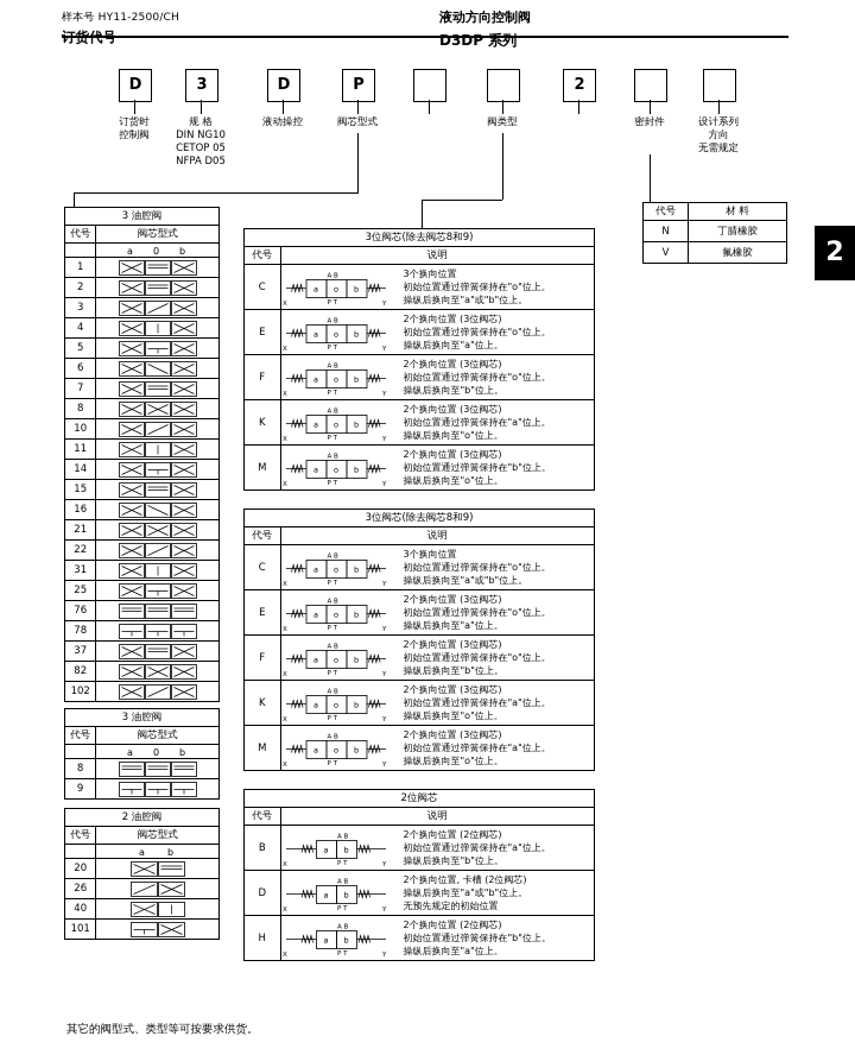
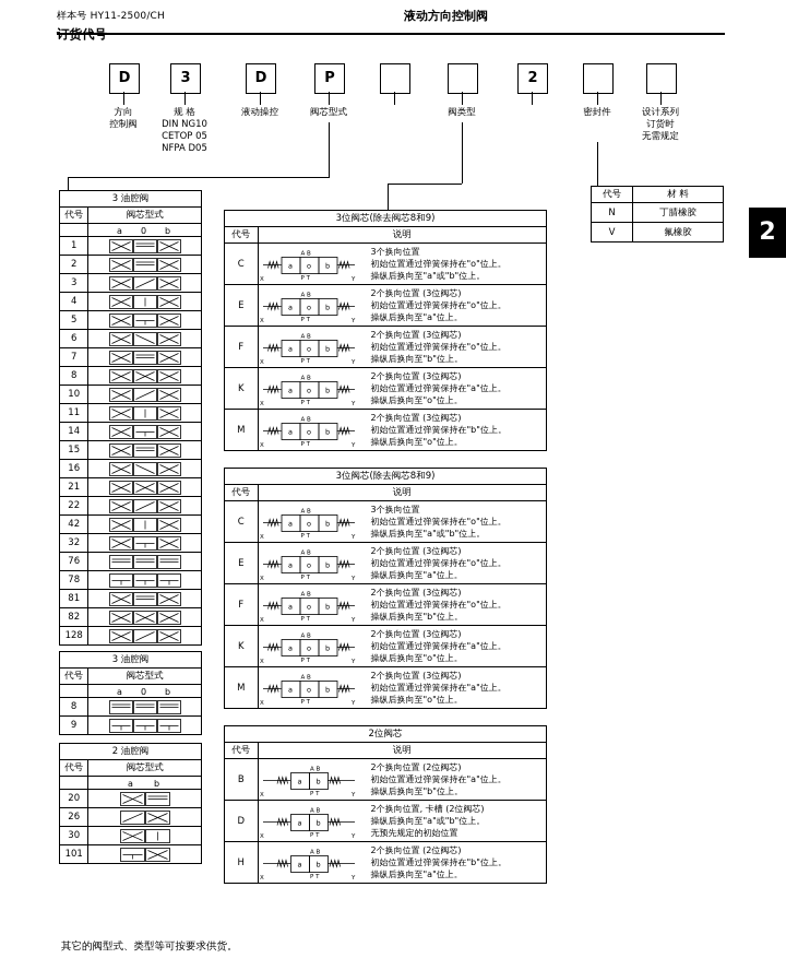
  样本号 HY11-2500/CH
  液动方向控制阀
- D3DP 系列
  2
  D
  3
  D
  P
  2
- 订货时
+ 方向
  控制阀
  规 格
  DIN NG10
  CETOP 05
  NFPA D05
  液动操控
  阀芯型式
  阀类型
  密封件
  设计系列
- 方向
+ 订货时
  无需规定
  代号	材 料
  N	丁腈橡胶
  V	氟橡胶
  3 油腔阀
  代号	阀芯型式
  	a 0 b
  1
  2
  3
  4
  5
  6
  7
  8
  10
  11
  14
  15
  16
  21
  22
- 31
+ 42
- 25
+ 32
  76
  78
- 37
+ 81
  82
- 102
+ 128
  3 油腔阀
  代号	阀芯型式
  	a 0 b
  8
  9
  2 油腔阀
  代号	阀芯型式
  	a b
  20
  26
- 40
+ 30
  101
  3位阀芯(除去阀芯8和9)
  代号	说明
  C	a o b3个换向位置初始位置通过弹簧保持在"o"位上。操纵后换向至"a"或"b"位上。
  E	a o b2个换向位置 (3位阀芯)初始位置通过弹簧保持在"o"位上。操纵后换向至"a"位上。
  F	a o b2个换向位置 (3位阀芯)初始位置通过弹簧保持在"o"位上。操纵后换向至"b"位上。
  K	a o b2个换向位置 (3位阀芯)初始位置通过弹簧保持在"a"位上。操纵后换向至"o"位上。
  M	a o b2个换向位置 (3位阀芯)初始位置通过弹簧保持在"b"位上。操纵后换向至"o"位上。
  3位阀芯(除去阀芯8和9)
  代号	说明
  C	a o b3个换向位置初始位置通过弹簧保持在"o"位上。操纵后换向至"a"或"b"位上。
  E	a o b2个换向位置 (3位阀芯)初始位置通过弹簧保持在"o"位上。操纵后换向至"a"位上。
  F	a o b2个换向位置 (3位阀芯)初始位置通过弹簧保持在"o"位上。操纵后换向至"b"位上。
  K	a o b2个换向位置 (3位阀芯)初始位置通过弹簧保持在"a"位上。操纵后换向至"o"位上。
  M	a o b2个换向位置 (3位阀芯)初始位置通过弹簧保持在"a"位上。操纵后换向至"o"位上。
  2位阀芯
  代号	说明
  B	a b2个换向位置 (2位阀芯)初始位置通过弹簧保持在"a"位上。操纵后换向至"b"位上。
  D	a b2个换向位置, 卡槽 (2位阀芯)操纵后换向至"a"或"b"位上。无预先规定的初始位置
  H	a b2个换向位置 (2位阀芯)初始位置通过弹簧保持在"b"位上。操纵后换向至"a"位上。
  其它的阀型式、类型等可按要求供货。
